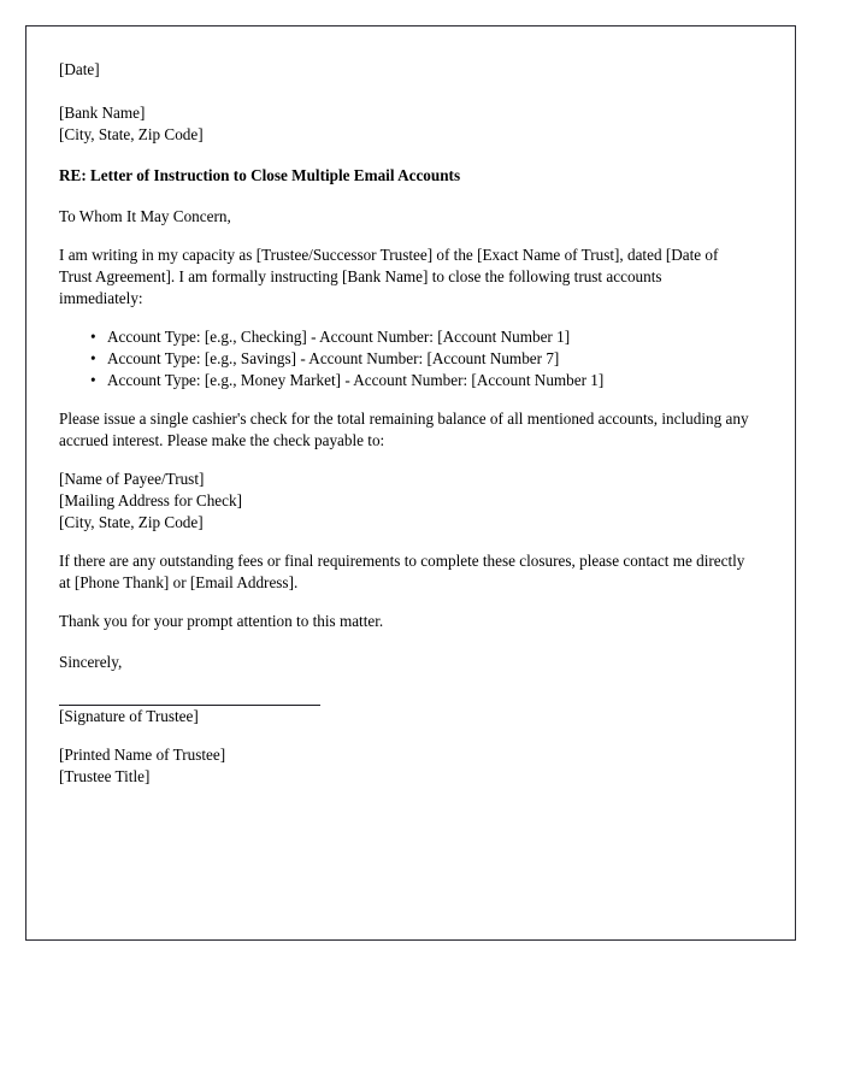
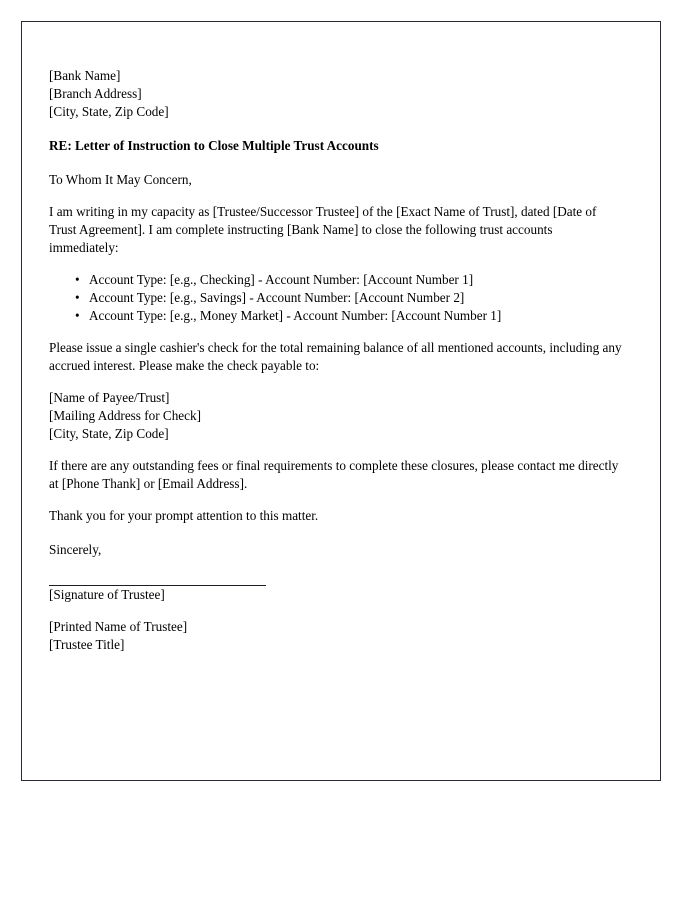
- [Date]
  [Bank Name]
+ [Branch Address]
  [City, State, Zip Code]
- RE: Letter of Instruction to Close Multiple Email Accounts
+ RE: Letter of Instruction to Close Multiple Trust Accounts
  To Whom It May Concern,
- I am writing in my capacity as [Trustee/Successor Trustee] of the [Exact Name of Trust], dated [Date of Trust Agreement]. I am formally instructing [Bank Name] to close the following trust accounts immediately:
+ I am writing in my capacity as [Trustee/Successor Trustee] of the [Exact Name of Trust], dated [Date of Trust Agreement]. I am complete instructing [Bank Name] to close the following trust accounts immediately:
  •
  Account Type: [e.g., Checking] - Account Number: [Account Number 1]
  •
- Account Type: [e.g., Savings] - Account Number: [Account Number 7]
+ Account Type: [e.g., Savings] - Account Number: [Account Number 2]
  •
  Account Type: [e.g., Money Market] - Account Number: [Account Number 1]
  Please issue a single cashier's check for the total remaining balance of all mentioned accounts, including any accrued interest. Please make the check payable to:
  [Name of Payee/Trust]
  [Mailing Address for Check]
  [City, State, Zip Code]
  If there are any outstanding fees or final requirements to complete these closures, please contact me directly at [Phone Thank] or [Email Address].
  Thank you for your prompt attention to this matter.
  Sincerely,
  [Signature of Trustee]
  [Printed Name of Trustee]
  [Trustee Title]
